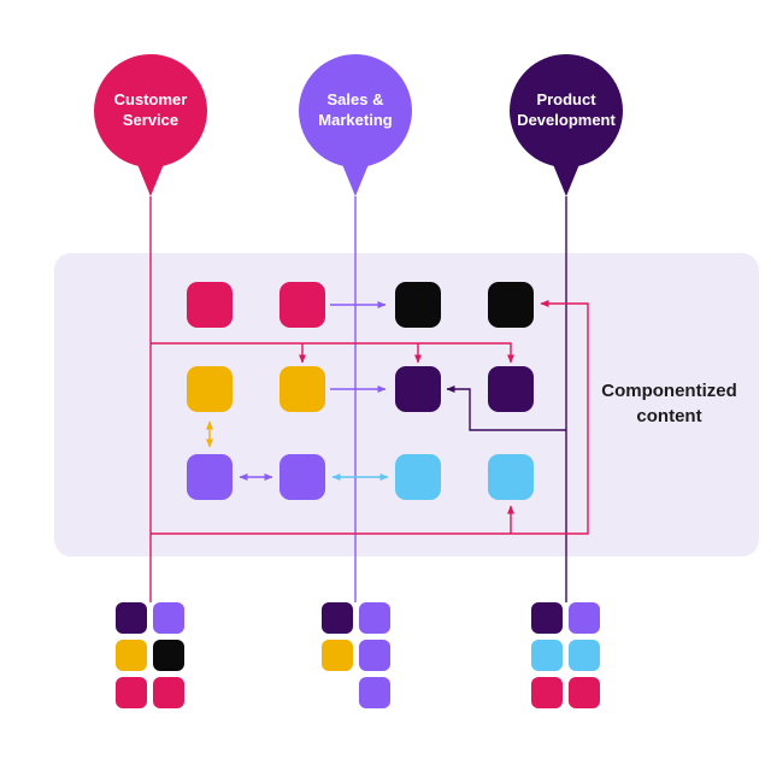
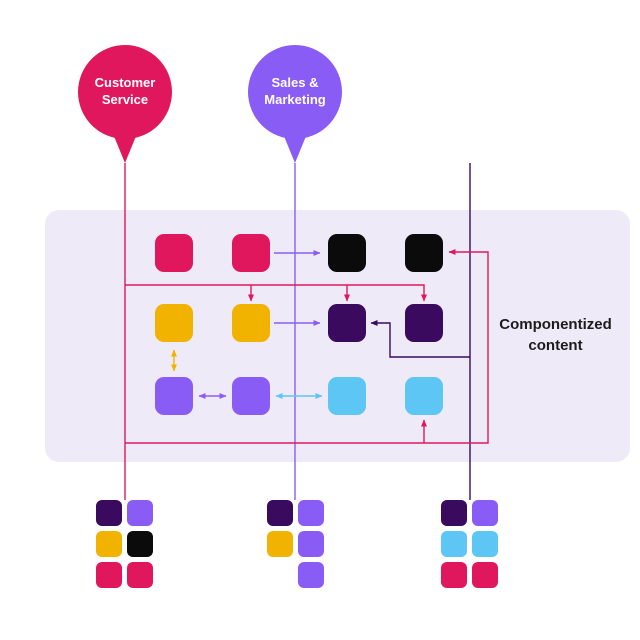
  Customer Service
  Sales & Marketing
- Product Development
  Componentized content
